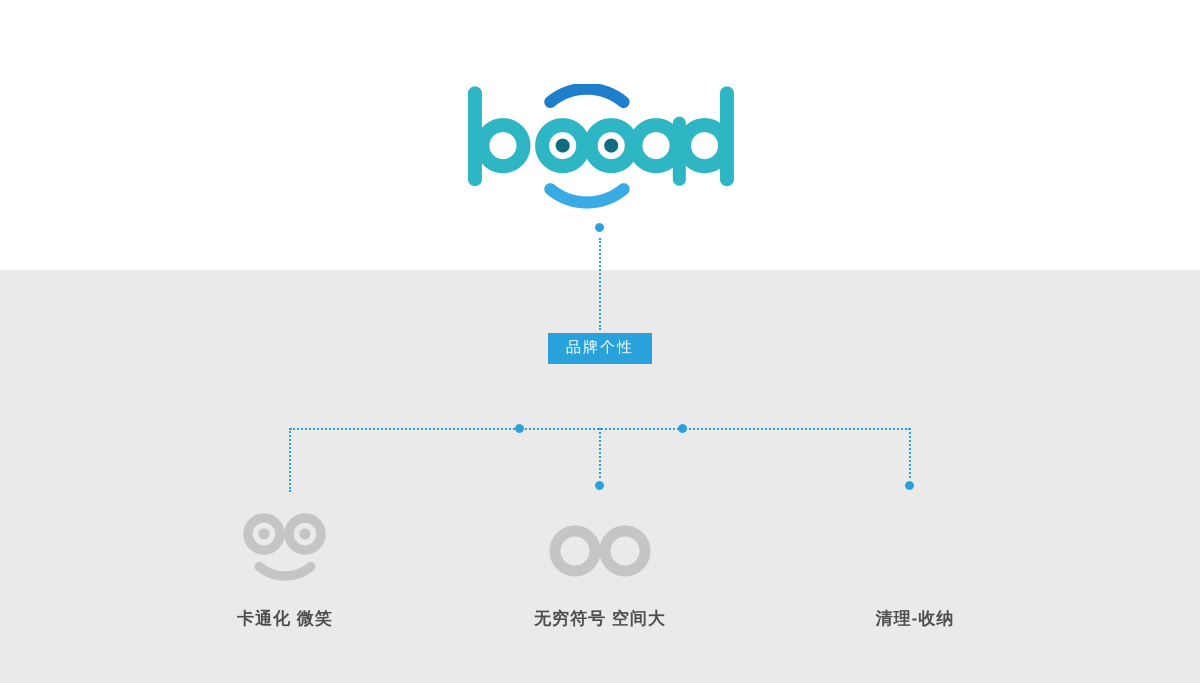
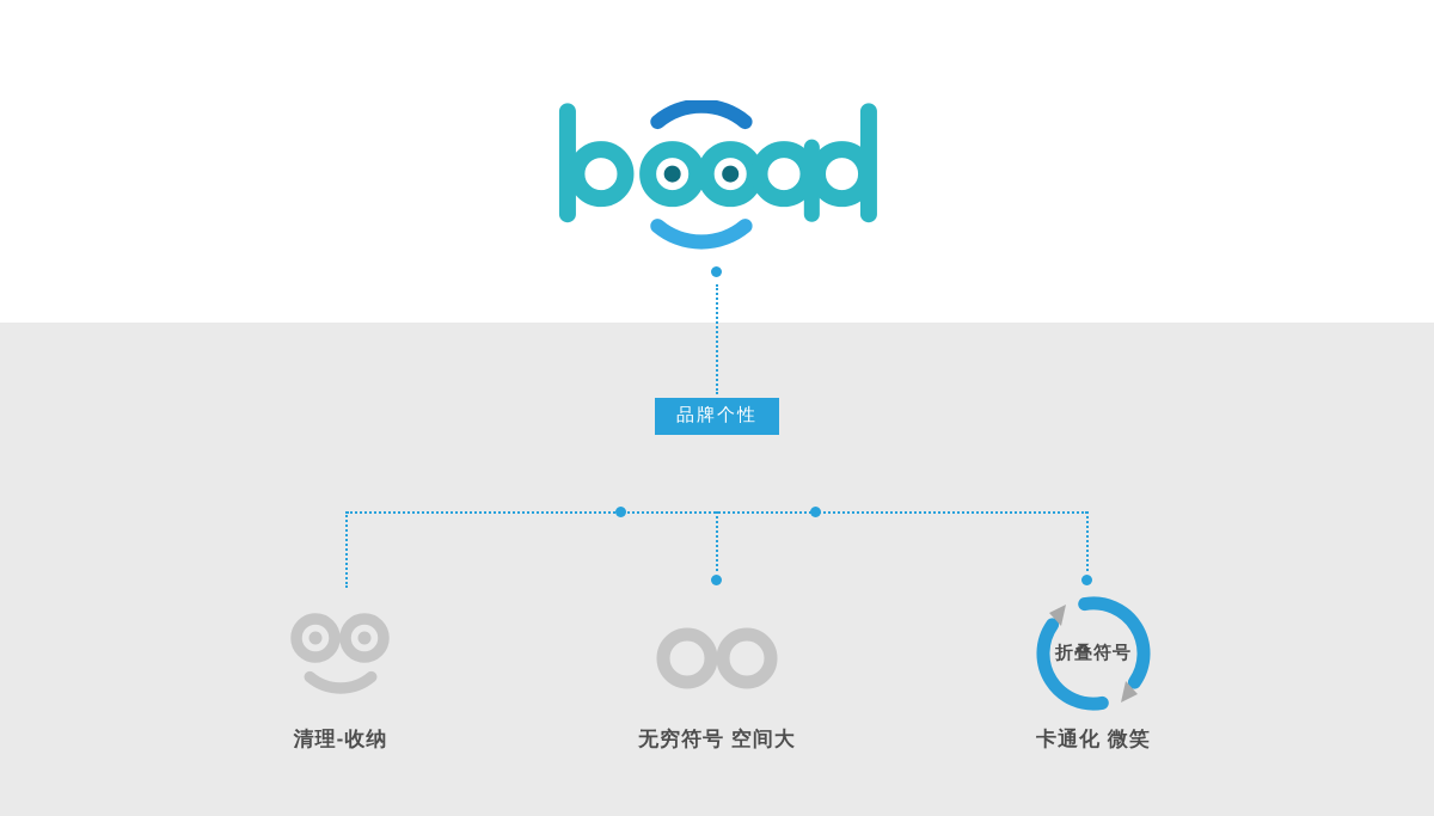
  品牌个性
+ 折叠符号
- 卡通化 微笑
+ 清理-收纳
  无穷符号 空间大
- 清理-收纳
+ 卡通化 微笑
